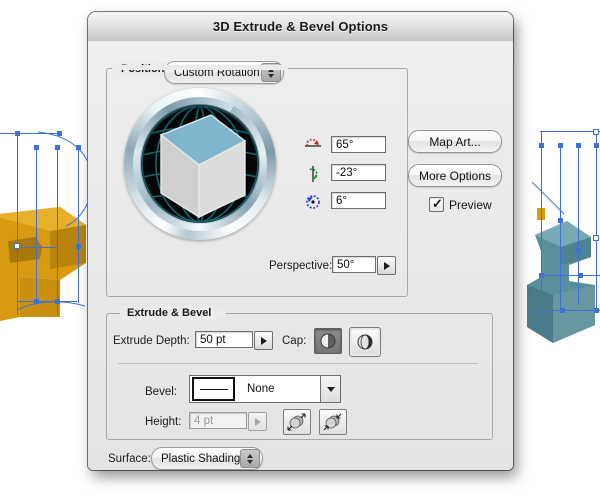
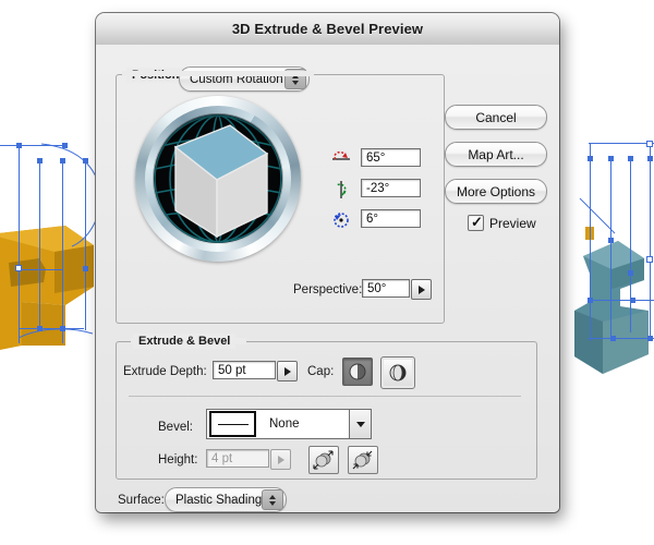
- 3D Extrude & Bevel Options
+ 3D Extrude & Bevel Preview
  Custom Rotation
  65°
  -23°
  6°
  Perspective:
  50°
  Extrude & Bevel
  Extrude Depth:
  50 pt
  Cap:
  Bevel:
  None
  Height:
  4 pt
  Surface:
  Plastic Shading
+ Cancel
  Map Art...
  More Options
  ✓
  Preview
